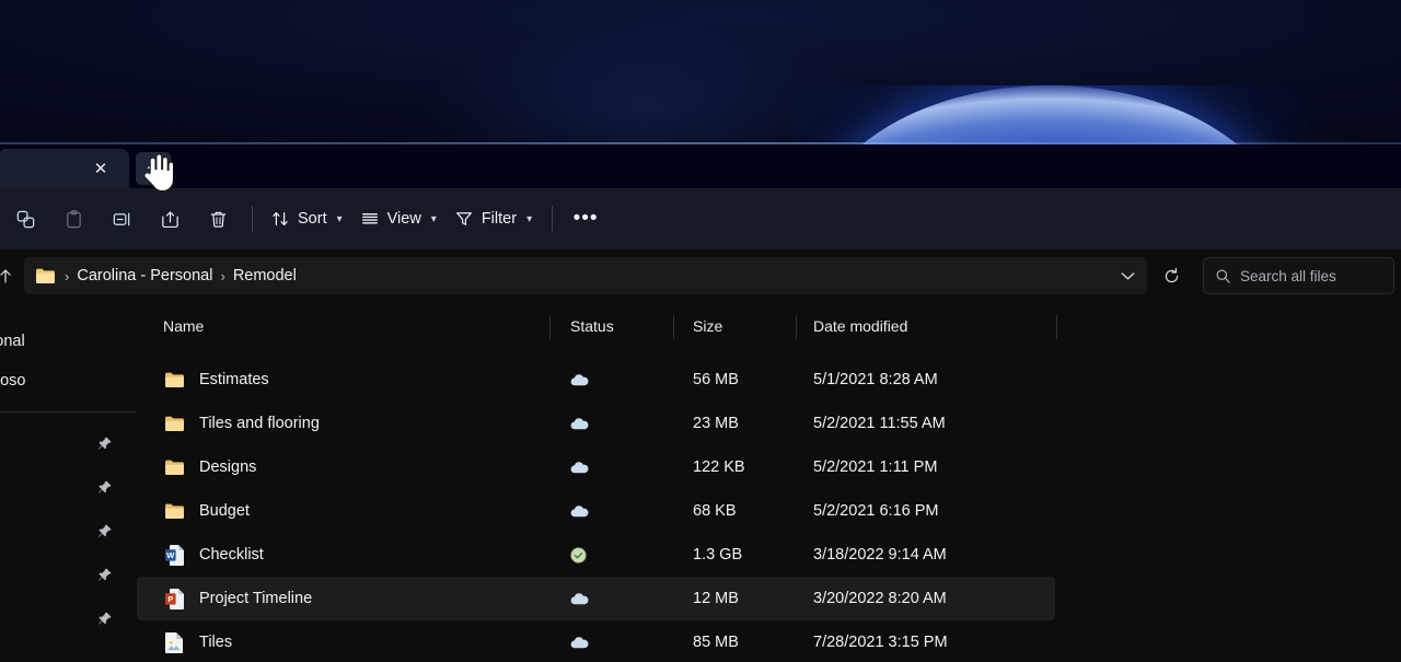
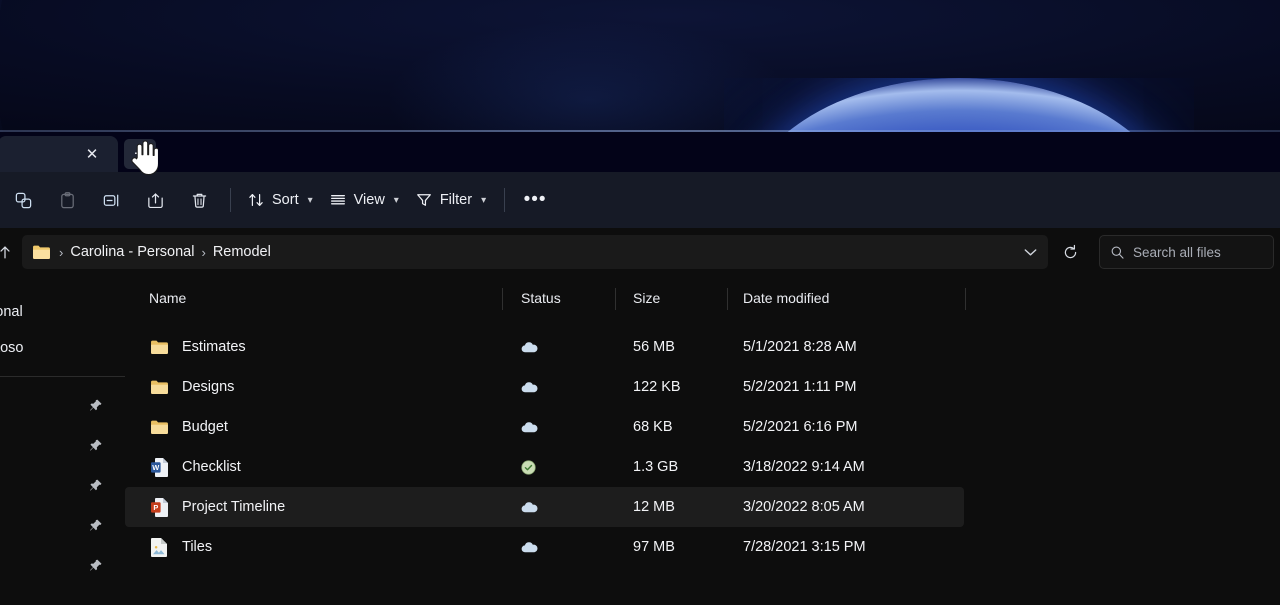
  ✕
  Sort
  ▾
  View
  ▾
  Filter
  ▾
  •••
  ›
  Carolina - Personal
  ›
  Remodel
  Search all files
  Name
  Status
  Size
  Date modified
  Estimates
  56 MB
  5/1/2021 8:28 AM
- Tiles and flooring
- 23 MB
- 5/2/2021 11:55 AM
  Designs
  122 KB
  5/2/2021 1:11 PM
  Budget
  68 KB
  5/2/2021 6:16 PM
  W
  Checklist
  1.3 GB
  3/18/2022 9:14 AM
  P
  Project Timeline
  12 MB
- 3/20/2022 8:20 AM
+ 3/20/2022 8:05 AM
  Tiles
- 85 MB
+ 97 MB
  7/28/2021 3:15 PM
